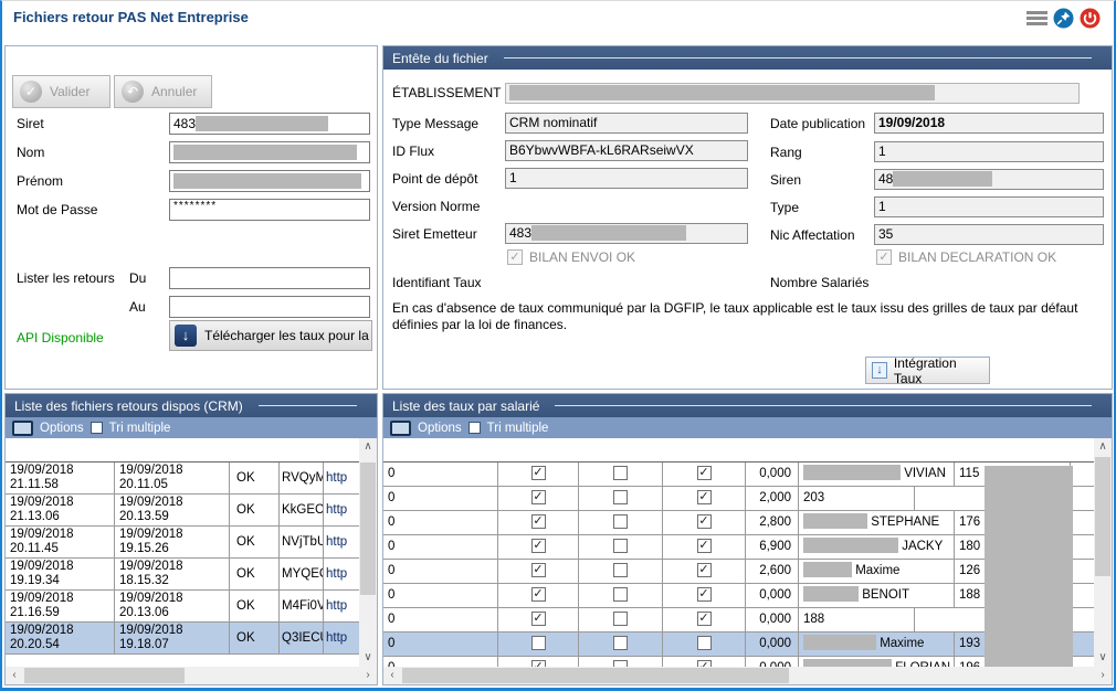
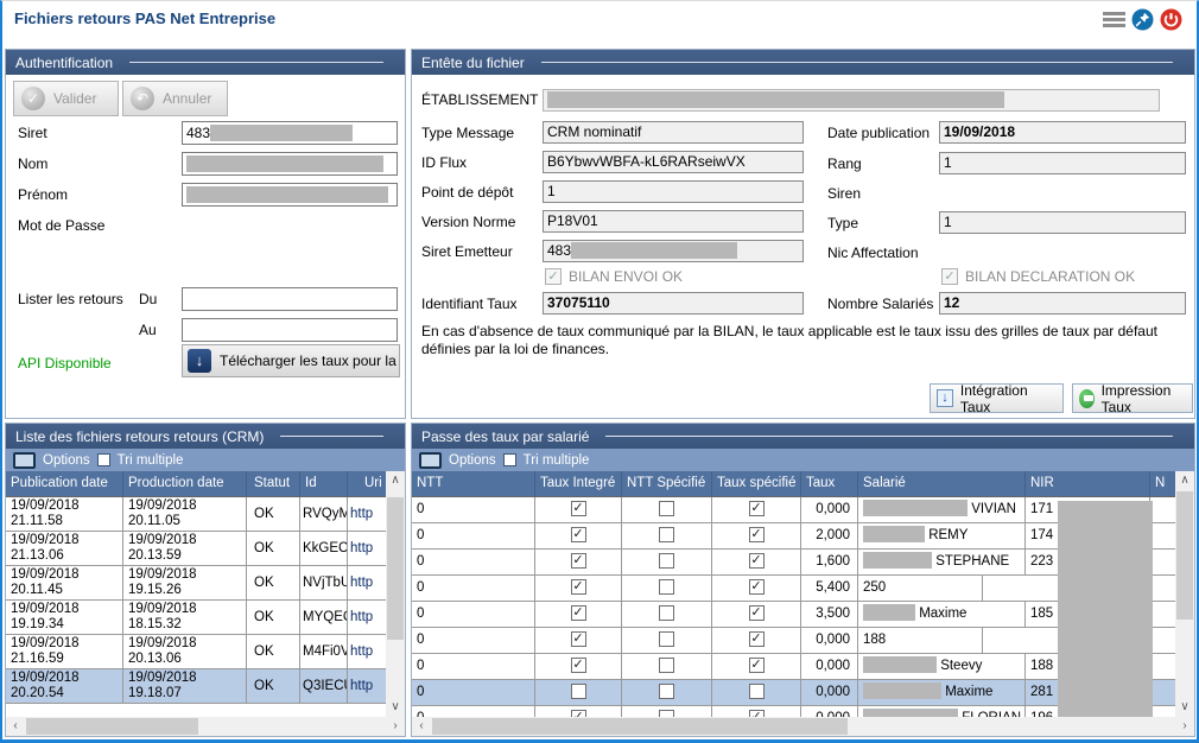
- Fichiers retour PAS Net Entreprise
+ Fichiers retours PAS Net Entreprise
+ Authentification
  ✓
  Valider
  ↶
  Annuler
  Siret
  483
  Nom
  Prénom
  Mot de Passe
- ********
  Lister les retours
  Du
  Au
  API Disponible
  ↓
  Télécharger les taux pour la
  Entête du fichier
  ÉTABLISSEMENT
  Type Message
  CRM nominatif
  ID Flux
  B6YbwvWBFA-kL6RARseiwVX
  Point de dépôt
  1
  Version Norme
+ P18V01
  Siret Emetteur
  483
  ✓
  BILAN ENVOI OK
  Identifiant Taux
+ 37075110
  Date publication
  19/09/2018
  Rang
  1
  Siren
- 48
  Type
  1
  Nic Affectation
- 35
  ✓
  BILAN DECLARATION OK
  Nombre Salariés
+ 12
- En cas d'absence de taux communiqué par la DGFIP, le taux applicable est le taux issu des grilles de taux par défaut définies par la loi de finances.
+ En cas d'absence de taux communiqué par la BILAN, le taux applicable est le taux issu des grilles de taux par défaut définies par la loi de finances.
  ↓
  Intégration Taux
+ Impression Taux
- Liste des fichiers retours dispos (CRM)
+ Liste des fichiers retours retours (CRM)
  Options
  Tri multiple
+ Publication date
+ Production date
+ Statut
+ Id
+ Uri
  19/09/2018
  21.11.58
  19/09/2018
  20.11.05
  OK
  RVQyM
  http
  19/09/2018
  21.13.06
  19/09/2018
  20.13.59
  OK
  KkGEC
  http
  19/09/2018
  20.11.45
  19/09/2018
  19.15.26
  OK
  NVjTbU
  http
  19/09/2018
  19.19.34
  19/09/2018
  18.15.32
  OK
  http
  19/09/2018
  21.16.59
  19/09/2018
  20.13.06
  OK
  M4Fi0V
  http
  19/09/2018
  20.20.54
  19/09/2018
  19.18.07
  OK
  Q3IEC
  http
  ∧
  ∨
  ‹
  ›
- Liste des taux par salarié
+ Passe des taux par salarié
  Options
  Tri multiple
+ NTT
+ Taux Integré
+ NTT Spécifié
+ Taux spécifié
+ Taux
+ Salarié
+ NIR
+ N
  0
  ✓
  ✓
  0,000
  VIVIAN
- 115
+ 171
  0
  ✓
  ✓
  2,000
+ REMY
- 203
+ 174
  0
  ✓
  ✓
- 2,800
+ 1,600
  STEPHANE
- 176
+ 223
  0
  ✓
  ✓
- 6,900
+ 5,400
- JACKY
- 180
+ 250
  0
  ✓
  ✓
- 2,600
+ 3,500
  Maxime
- 126
+ 185
  0
  ✓
  ✓
  0,000
- BENOIT
  188
  0
  ✓
  ✓
  0,000
+ Steevy
  188
  0
  0,000
  Maxime
- 193
+ 281
  ∧
  ∨
  ‹
  ›
